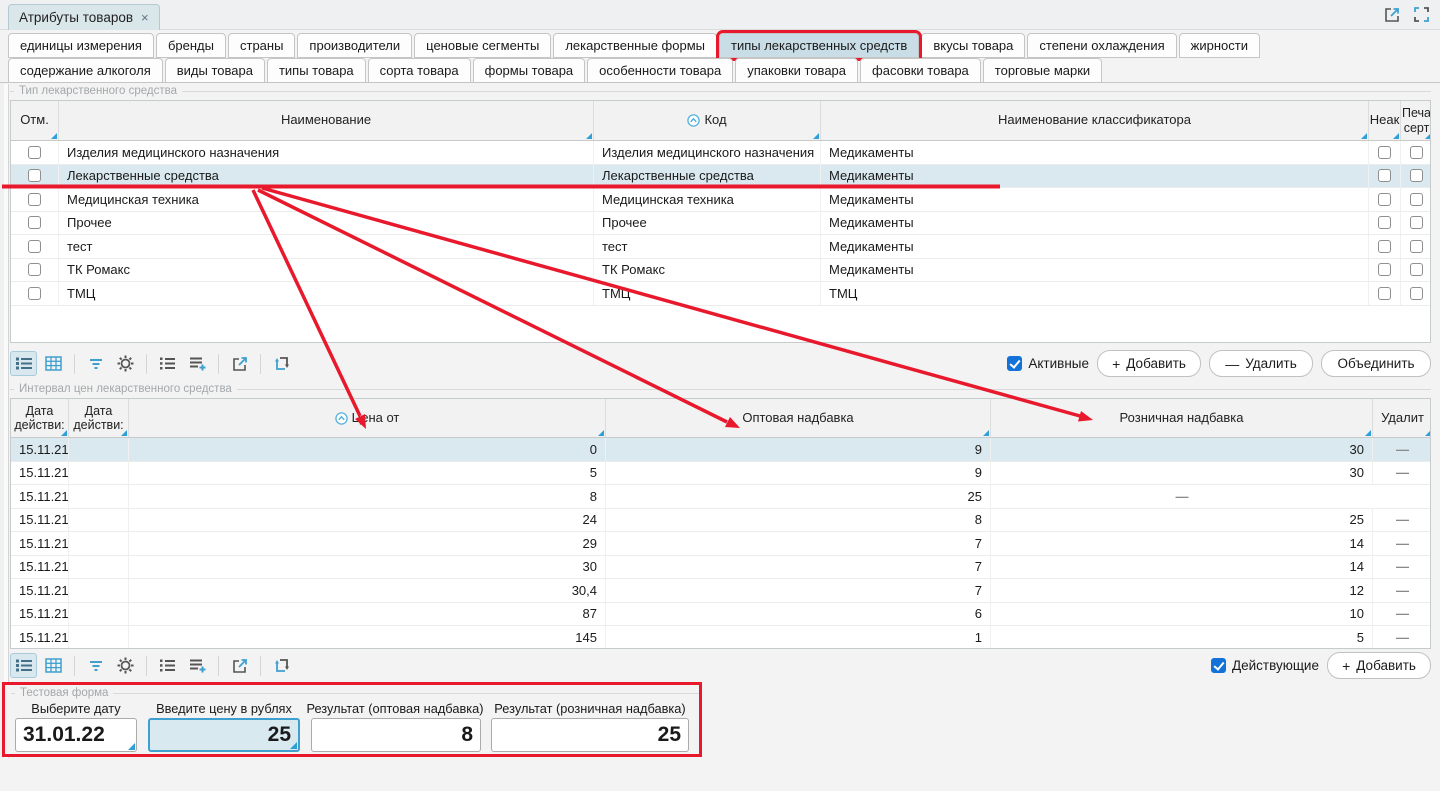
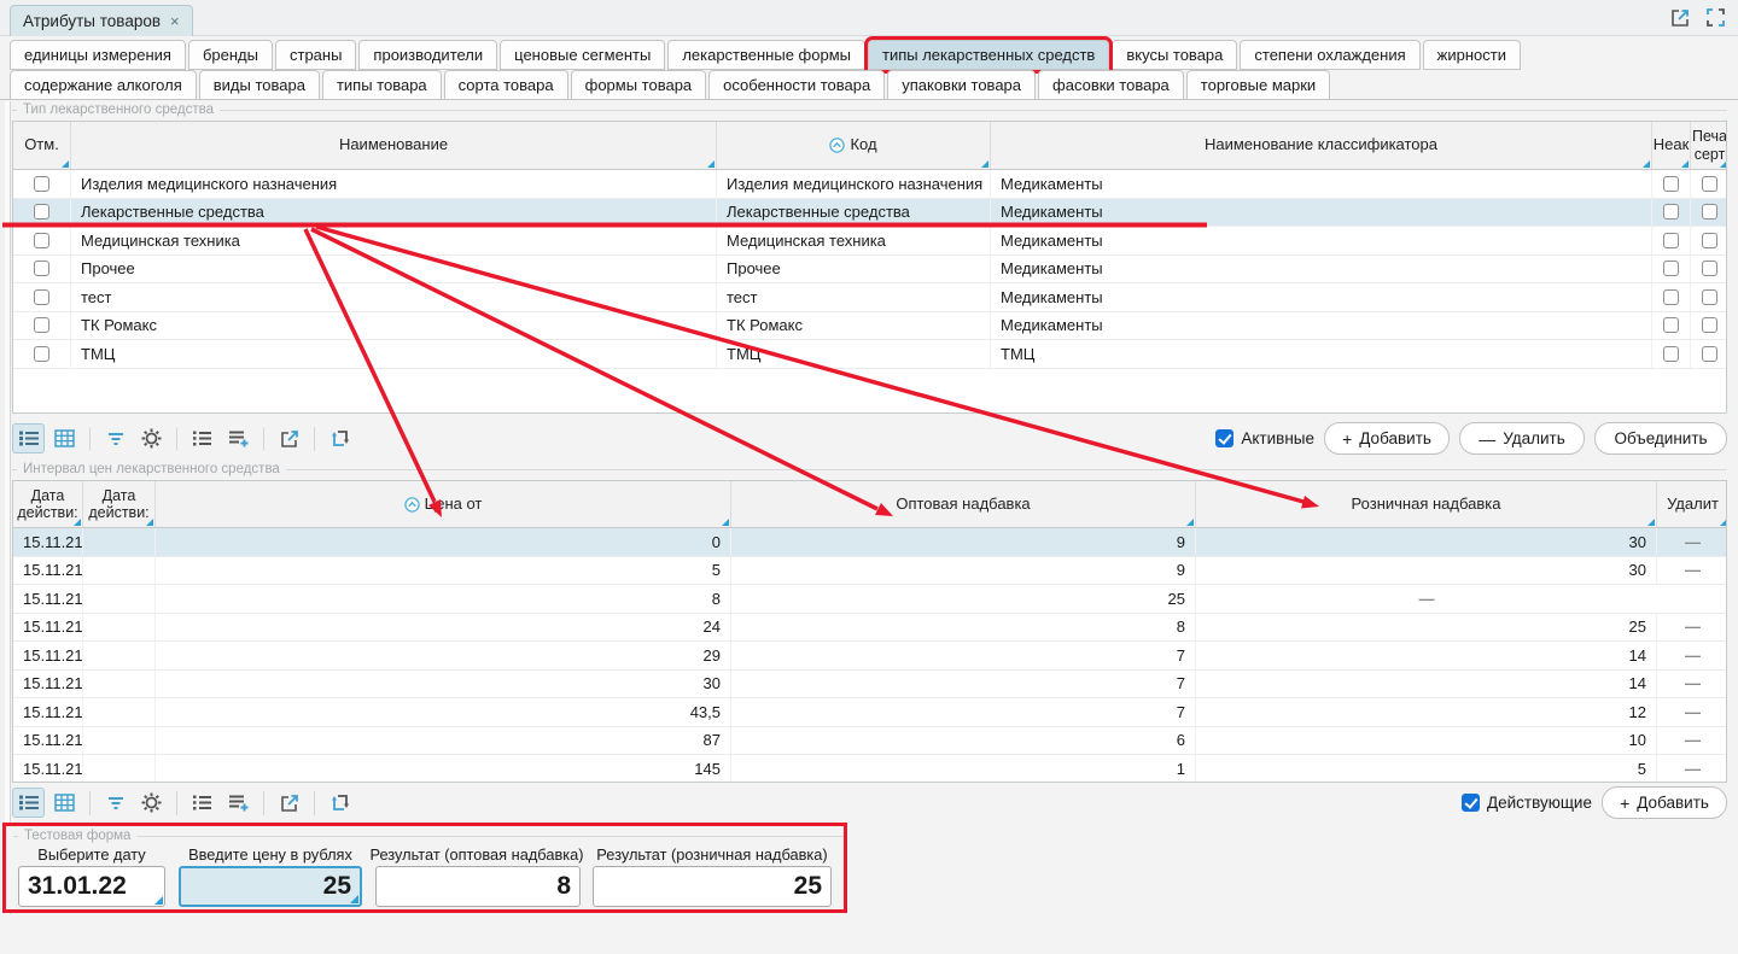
  Атрибуты товаров
  ×
  единицы измерения
  бренды
  страны
  производители
  ценовые сегменты
  лекарственные формы
  типы лекарственных средств
  вкусы товара
  степени охлаждения
  жирности
  содержание алкоголя
  виды товара
  типы товара
  сорта товара
  формы товара
  особенности товара
  упаковки товара
  фасовки товара
  торговые марки
  Тип лекарственного средства
  Отм.
  Наименование
  Код
  Наименование классификатора
  Неак
  Печа
  серт
  Изделия медицинского назначения
  Изделия медицинского назначения
  Медикаменты
  Лекарственные средства
  Лекарственные средства
  Медикаменты
  Медицинская техника
  Медицинская техника
  Медикаменты
  Прочее
  Прочее
  Медикаменты
  тест
  тест
  Медикаменты
  ТК Ромакс
  ТК Ромакс
  Медикаменты
  ТМЦ
  ТМЦ
  ТМЦ
  Активные
  +
  Добавить
  —
  Удалить
  Объединить
  Интервал цен лекарственного средства
  Дата действи:
  Дата действи:
  Цна от
  Оптовая надбавка
  Розничная надбавка
  Удалит
  15.11.21
  0
  9
  30
  —
  15.11.21
  5
  9
  30
  —
  15.11.21
  8
  25
  —
  15.11.21
  24
  8
  25
  —
  15.11.21
  29
  7
  14
  —
  15.11.21
  30
  7
  14
  —
  15.11.21
- 30,4
+ 43,5
  7
  12
  —
  15.11.21
  87
  6
  10
  —
  15.11.21
  145
  1
  5
  —
  Действующие
  +
  Добавить
  Тестовая форма
  Выберите дату
  Введите цену в рублях
  Результат (оптовая надбавка)
  Результат (розничная надбавка)
  31.01.22
  25
  8
  25
